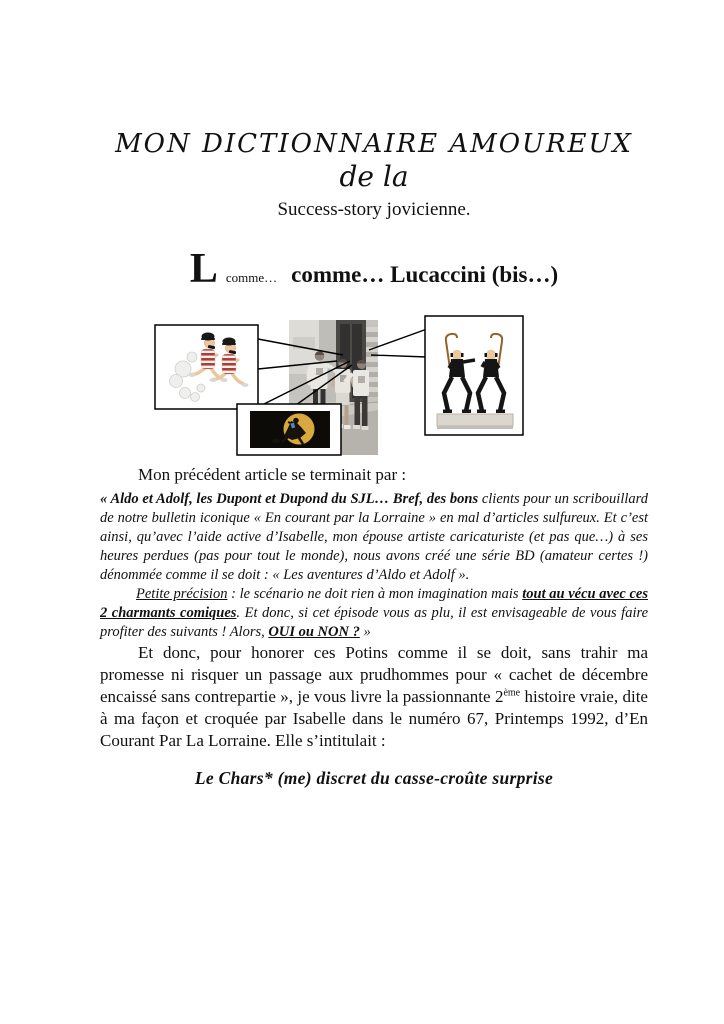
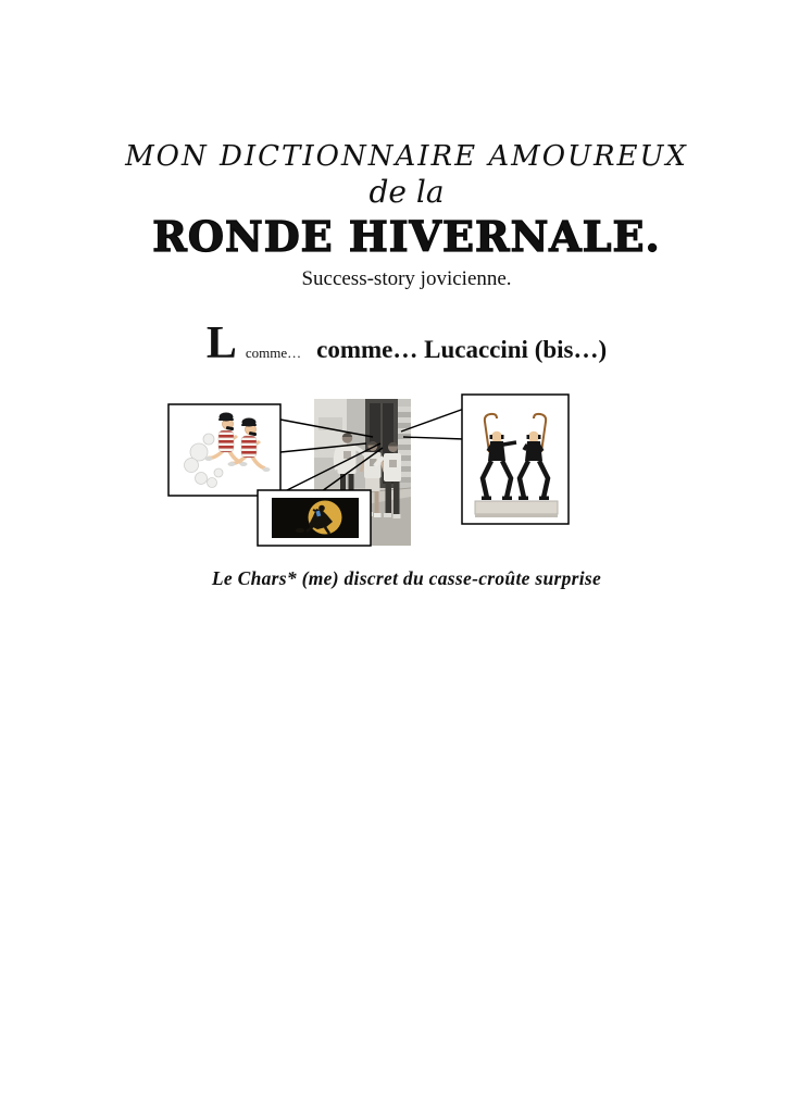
  MON DICTIONNAIRE AMOUREUX
  de la
+ RONDE HIVERNALE.
  Success-story jovicienne.
  L comme… comme… Lucaccini (bis…)
- Mon précédent article se terminait par :
- « Aldo et Adolf, les Dupont et Dupond du SJL… Bref, des bons clients pour un scribouillard de notre bulletin iconique « En courant par la Lorraine » en mal d’articles sulfureux. Et c’est ainsi, qu’avec l’aide active d’Isabelle, mon épouse artiste caricaturiste (et pas que…) à ses heures perdues (pas pour tout le monde), nous avons créé une série BD (amateur certes !) dénommée comme il se doit : « Les aventures d’Aldo et Adolf ».
- Petite précision : le scénario ne doit rien à mon imagination mais tout au vécu avec ces 2 charmants comiques. Et donc, si cet épisode vous as plu, il est envisageable de vous faire profiter des suivants ! Alors, OUI ou NON ? »
- Et donc, pour honorer ces Potins comme il se doit, sans trahir ma promesse ni risquer un passage aux prudhommes pour « cachet de décembre encaissé sans contrepartie », je vous livre la passionnante 2ème histoire vraie, dite à ma façon et croquée par Isabelle dans le numéro 67, Printemps 1992, d’En Courant Par La Lorraine. Elle s’intitulait :
  Le Chars* (me) discret du casse-croûte surprise
